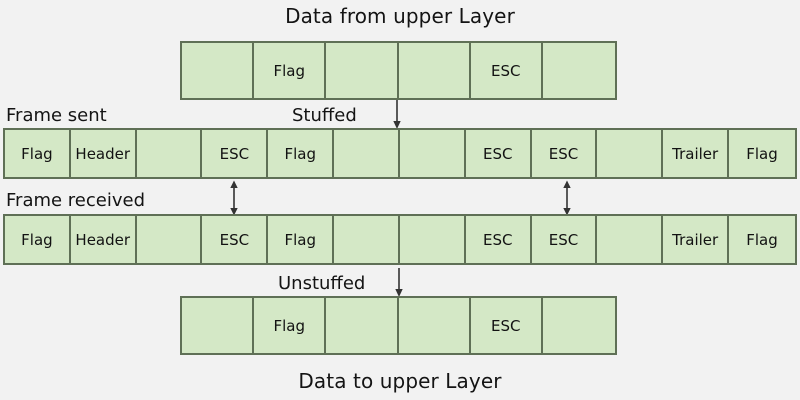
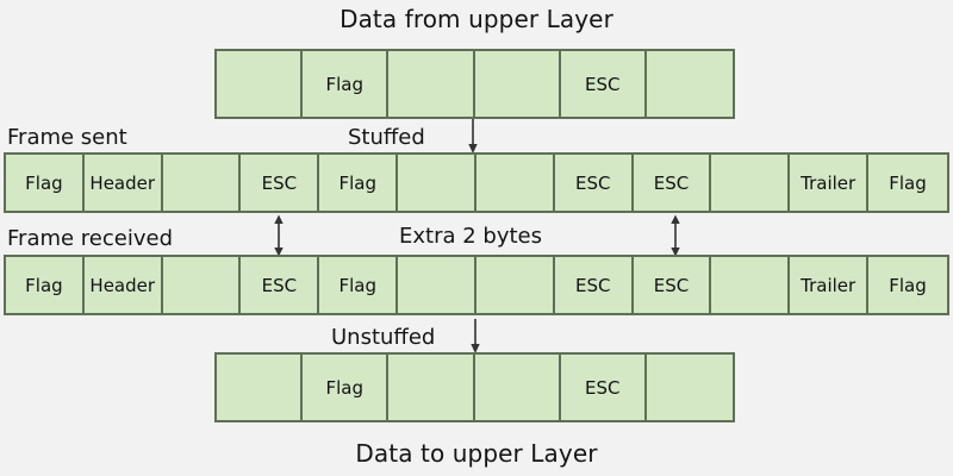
  Data from upper Layer
  Flag
  ESC
  Frame sent
  Stuffed
  Flag
  Header
  ESC
  Flag
  ESC
  ESC
  Trailer
  Flag
  Frame received
+ Extra 2 bytes
  Flag
  Header
  ESC
  Flag
  ESC
  ESC
  Trailer
  Flag
  Unstuffed
  Flag
  ESC
  Data to upper Layer
